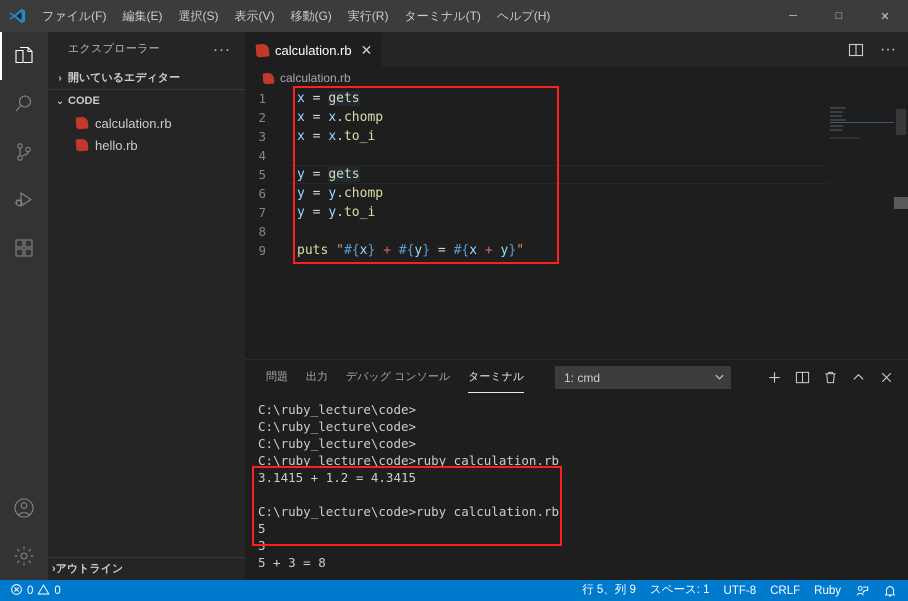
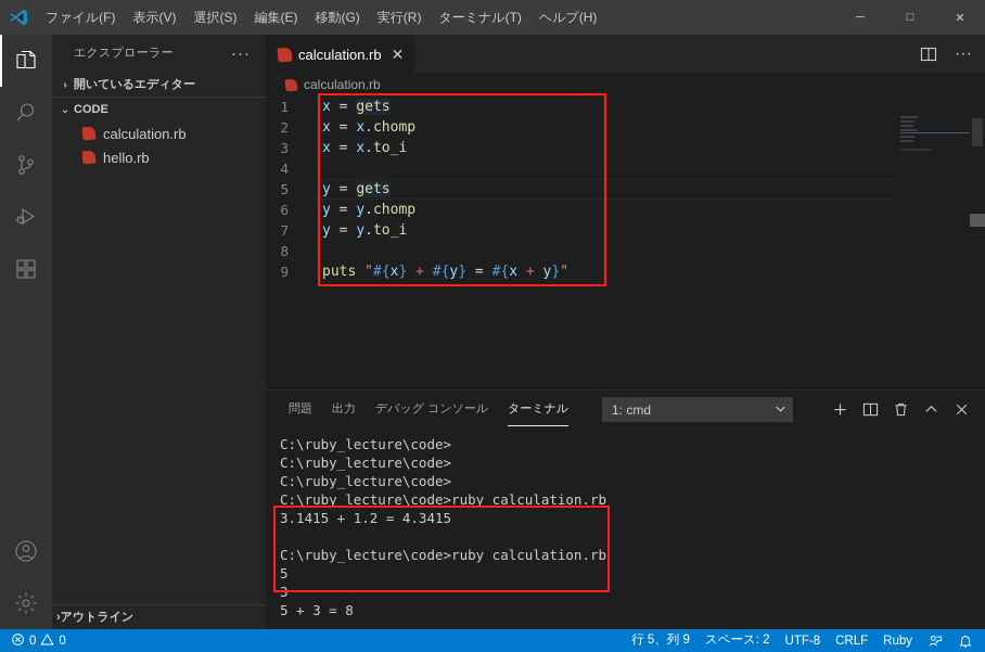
  ファイル(F)
- 編集(E)
+ 表示(V)
  選択(S)
- 表示(V)
+ 編集(E)
  移動(G)
  実行(R)
  ターミナル(T)
  ヘルプ(H)
  ─
  □
  ✕
  エクスプローラー
  ···
  ›
  開いているエディター
  ⌄
  CODE
  calculation.rb
  hello.rb
  ›
  アウトライン
  calculation.rb
  ✕
  ···
  calculation.rb
  1
  x = gets
  2
  x = x.chomp
  3
  x = x.to_i
  4
  5
  y = gets
  6
  y = y.chomp
  7
  y = y.to_i
  8
  9
  puts "#{x} + #{y} = #{x + y}"
  問題
  出力
  デバッグ コンソール
  ターミナル
  1: cmd
  C:\ruby_lecture\code>
  C:\ruby_lecture\code>
  C:\ruby_lecture\code>
  C:\ruby_lecture\code>ruby calculation.rb
  3.1415 + 1.2 = 4.3415
  C:\ruby_lecture\code>ruby calculation.rb
  5
  3
  5 + 3 = 8
  0
  0
  行 5、列 9
- スペース: 1
+ スペース: 2
  UTF-8
  CRLF
  Ruby
